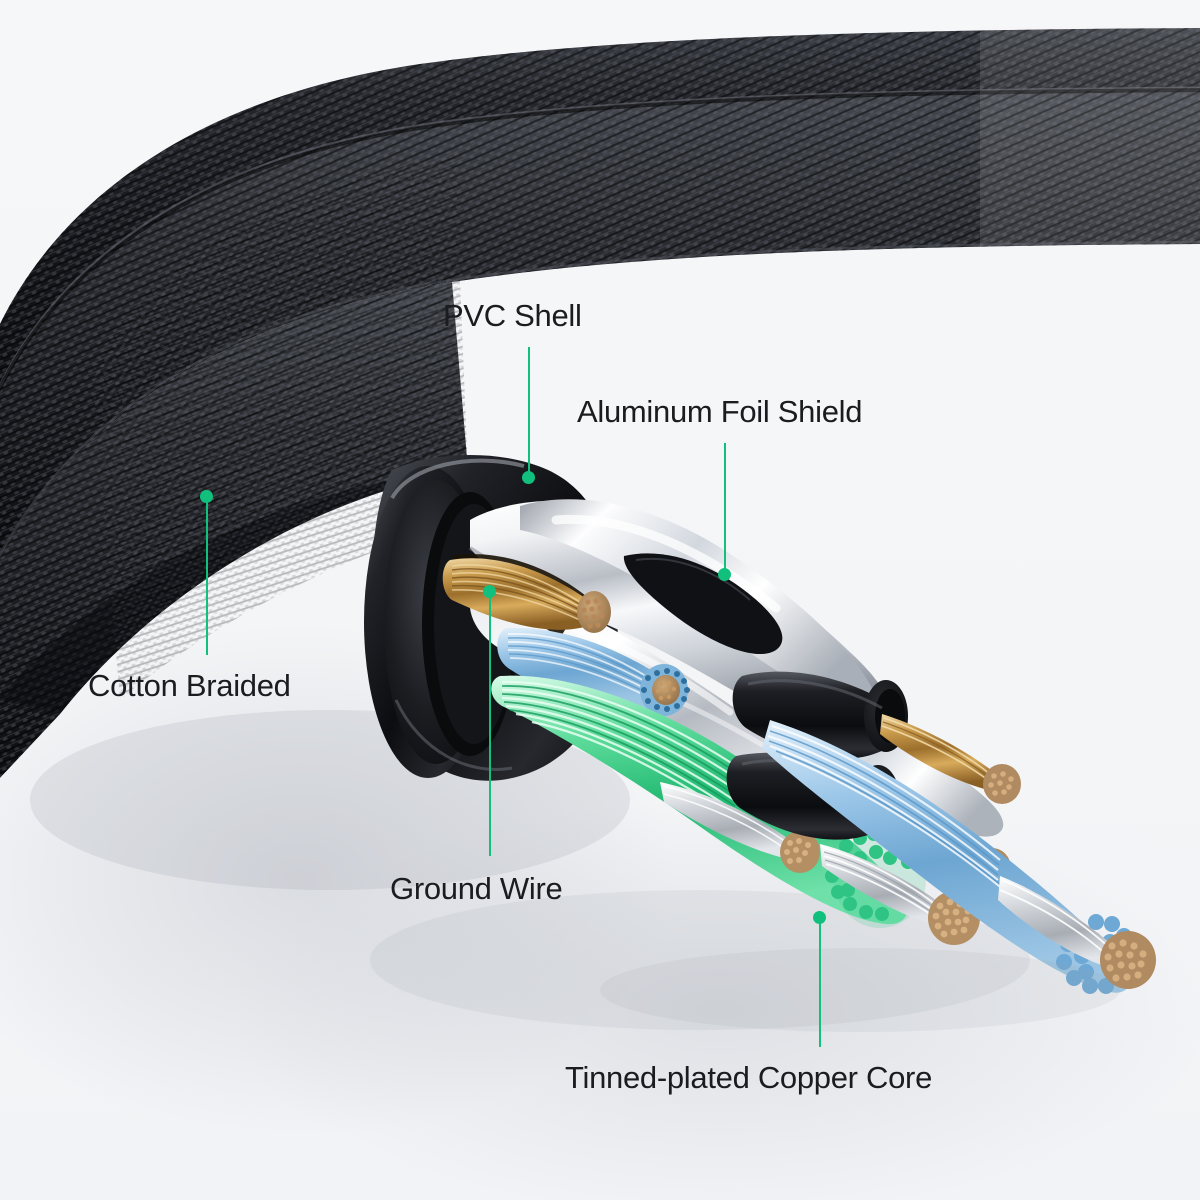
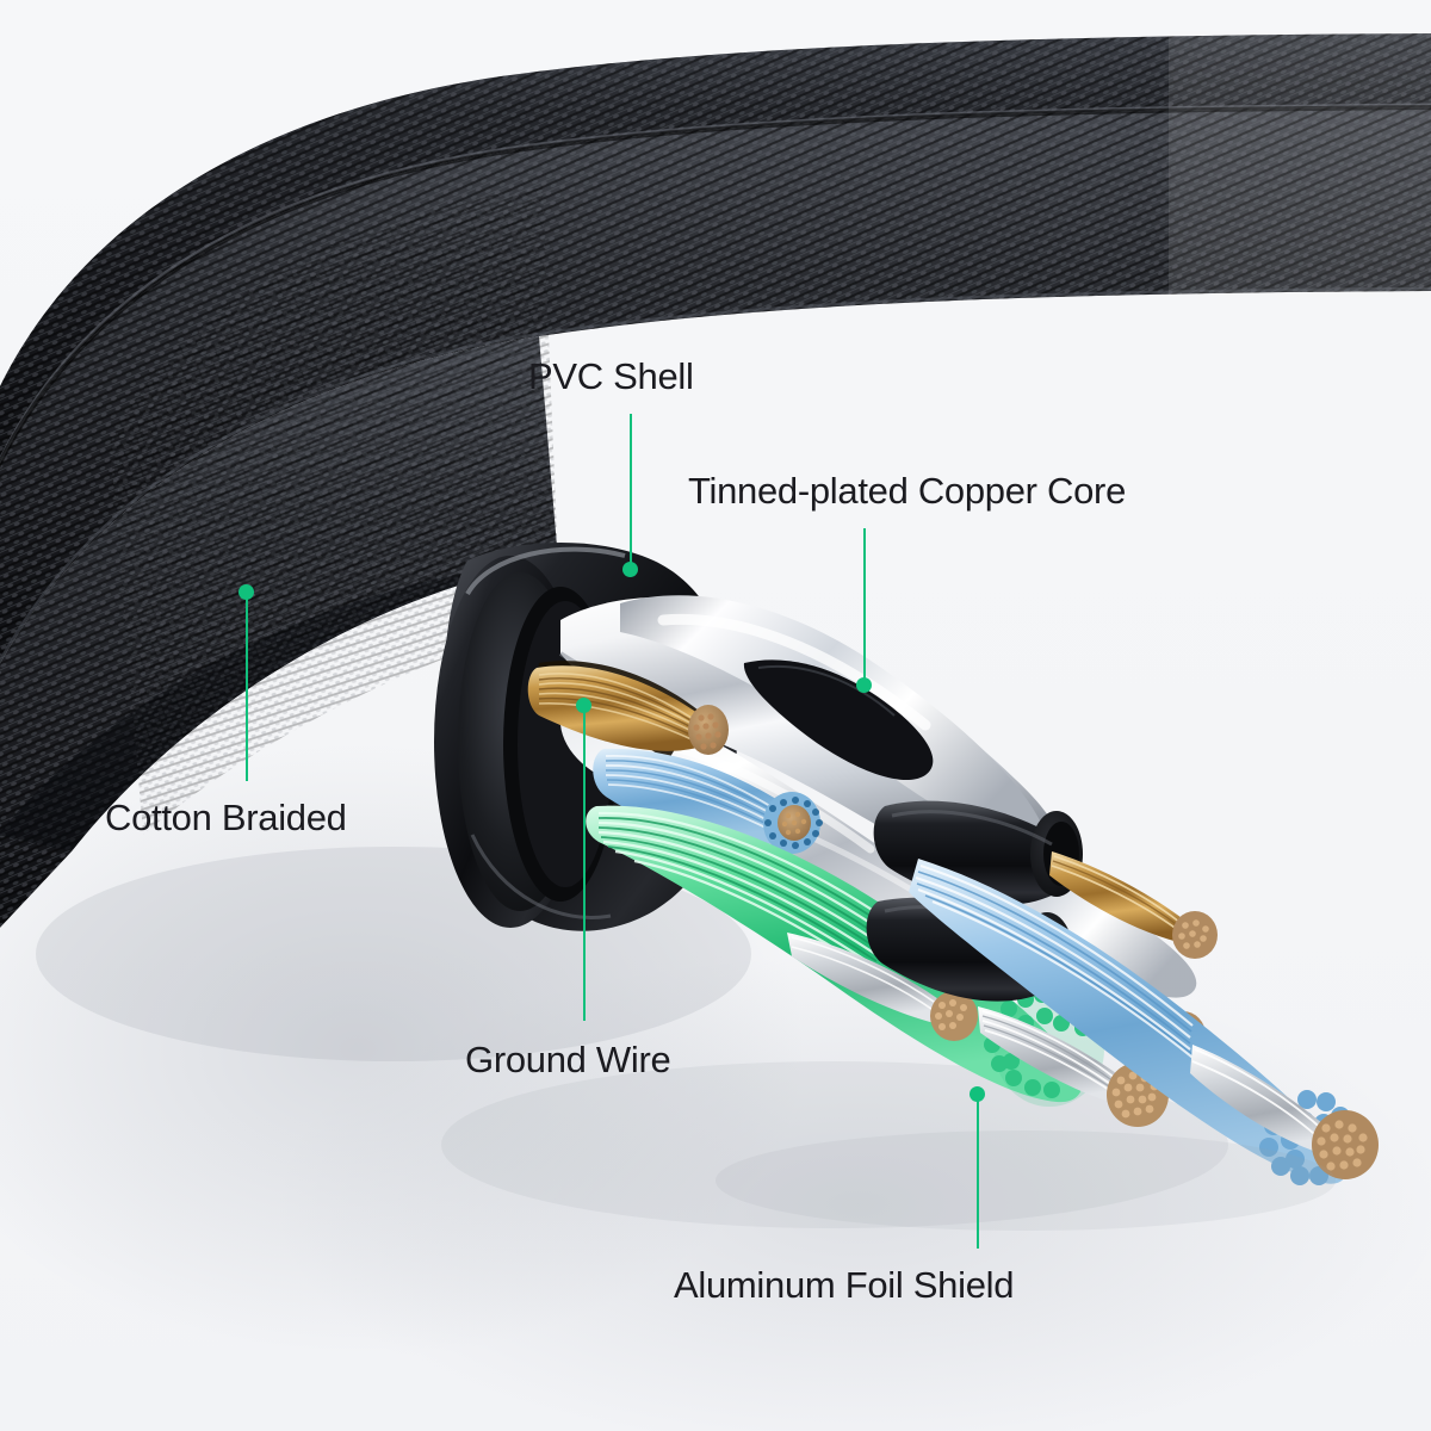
  PVC Shell
- Aluminum Foil Shield
+ Tinned-plated Copper Core
  Cotton Braided
  Ground Wire
- Tinned-plated Copper Core
+ Aluminum Foil Shield
